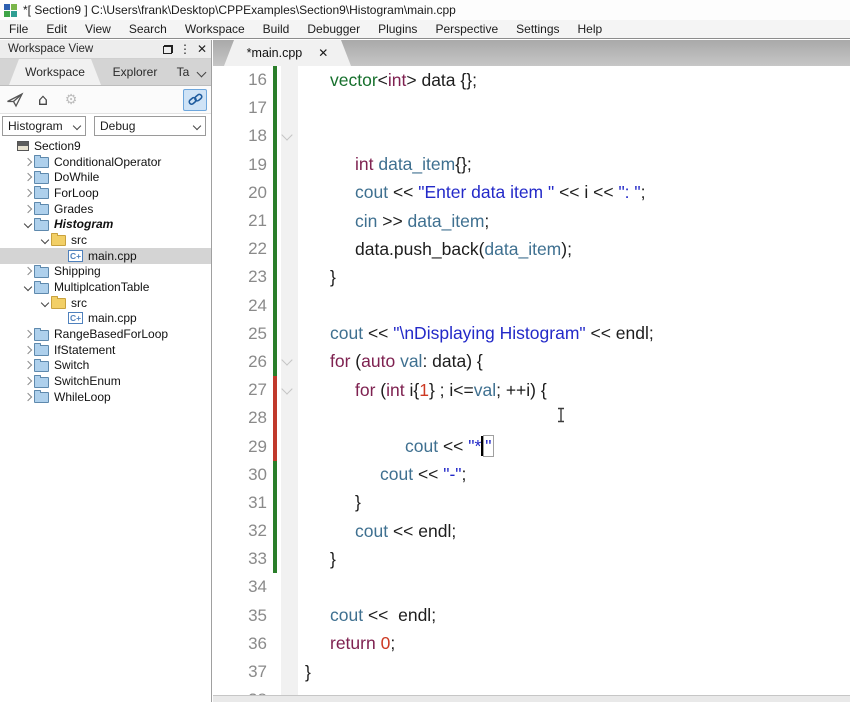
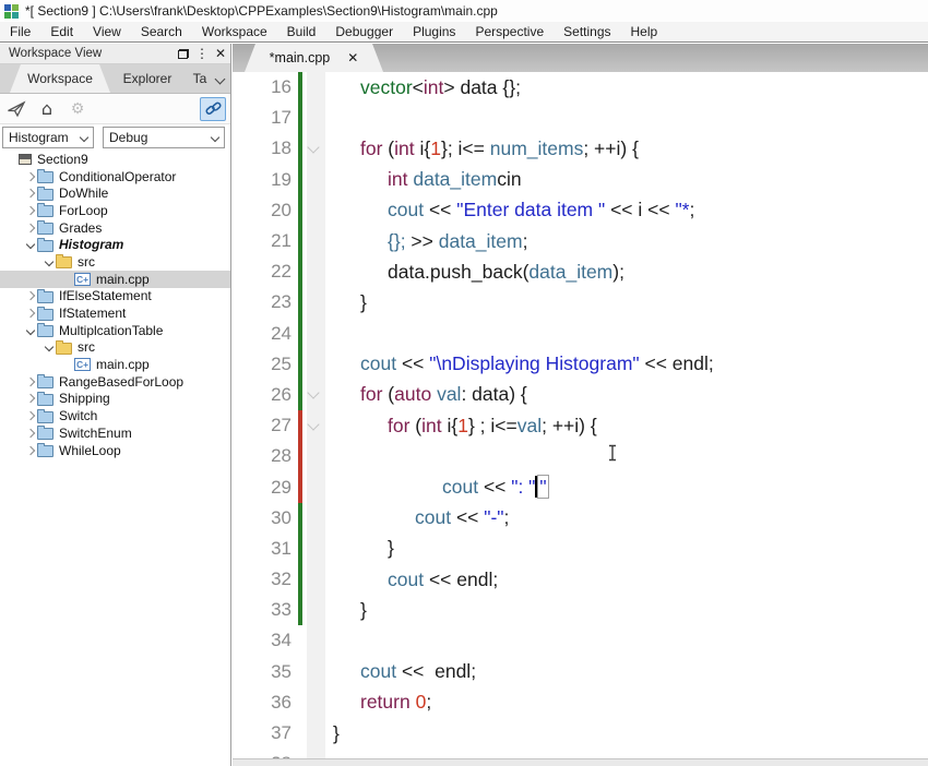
  *[ Section9 ] C:\Users\frank\Desktop\CPPExamples\Section9\Histogram\main.cpp
  File
  Edit
  View
  Search
  Workspace
  Build
  Debugger
  Plugins
  Perspective
  Settings
  Help
  Workspace View
  ⋮
  ✕
  Workspace
  Explorer
  Ta
  ⌂
  ⚙
  Histogram
  Debug
  Section9
  ConditionalOperator
  DoWhile
  ForLoop
  Grades
  Histogram
  src
  C+
  main.cpp
+ IfElseStatement
- Shipping
+ IfStatement
  MultiplcationTable
  src
  C+
  main.cpp
  RangeBasedForLoop
- IfStatement
+ Shipping
  Switch
  SwitchEnum
  WhileLoop
  *main.cpp
  ✕
  16
  vector<int> data {};
  17
  18
+ for (int i{1}; i<= num_items; ++i) {
  19
- int data_item{};
+ int data_itemcin
  20
- cout << "Enter data item " << i << ": ";
+ cout << "Enter data item " << i << "*;
  21
- cin >> data_item;
+ {}; >> data_item;
  22
  data.push_back(data_item);
  23
  }
  24
  25
  cout << "\nDisplaying Histogram" << endl;
  26
  for (auto val: data) {
  27
  for (int i{1} ; i<=val; ++i) {
  28
  29
- cout << "* "
+ cout << ": " "
  30
  cout << "-";
  31
  }
  32
  cout << endl;
  33
  }
  34
  35
  cout << endl;
  36
  return 0;
  37
  }
